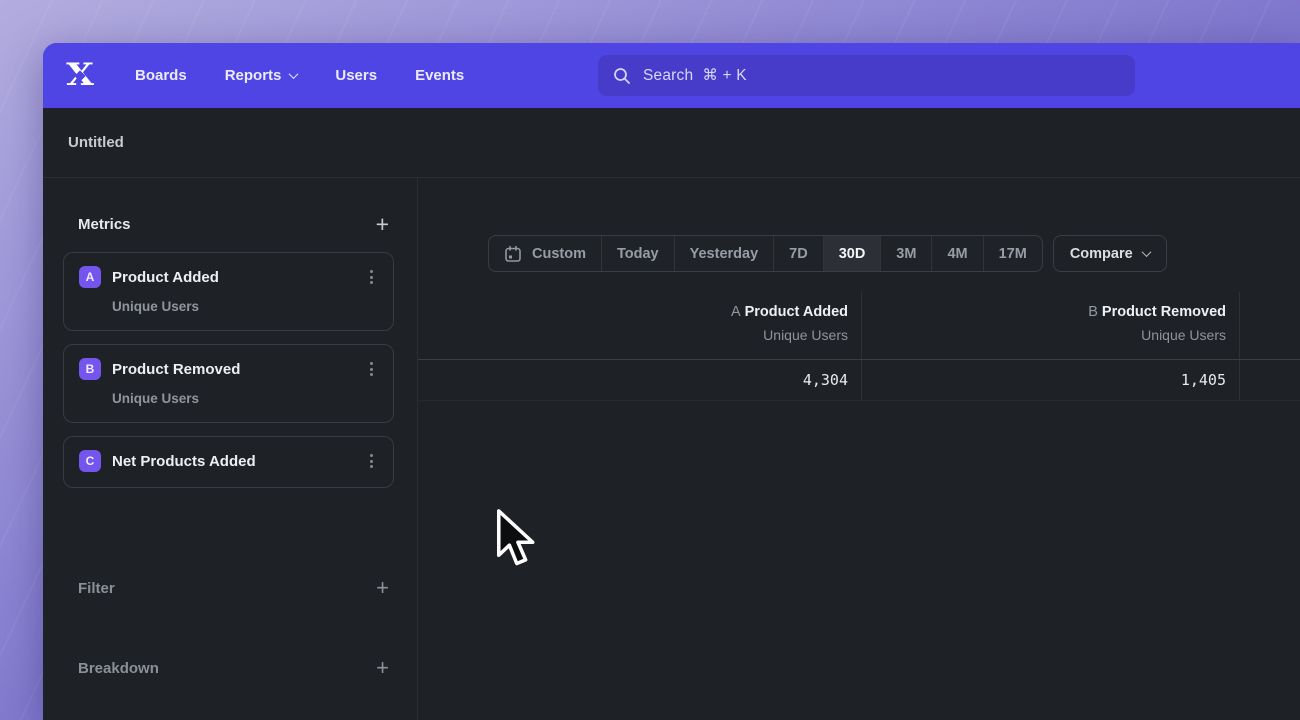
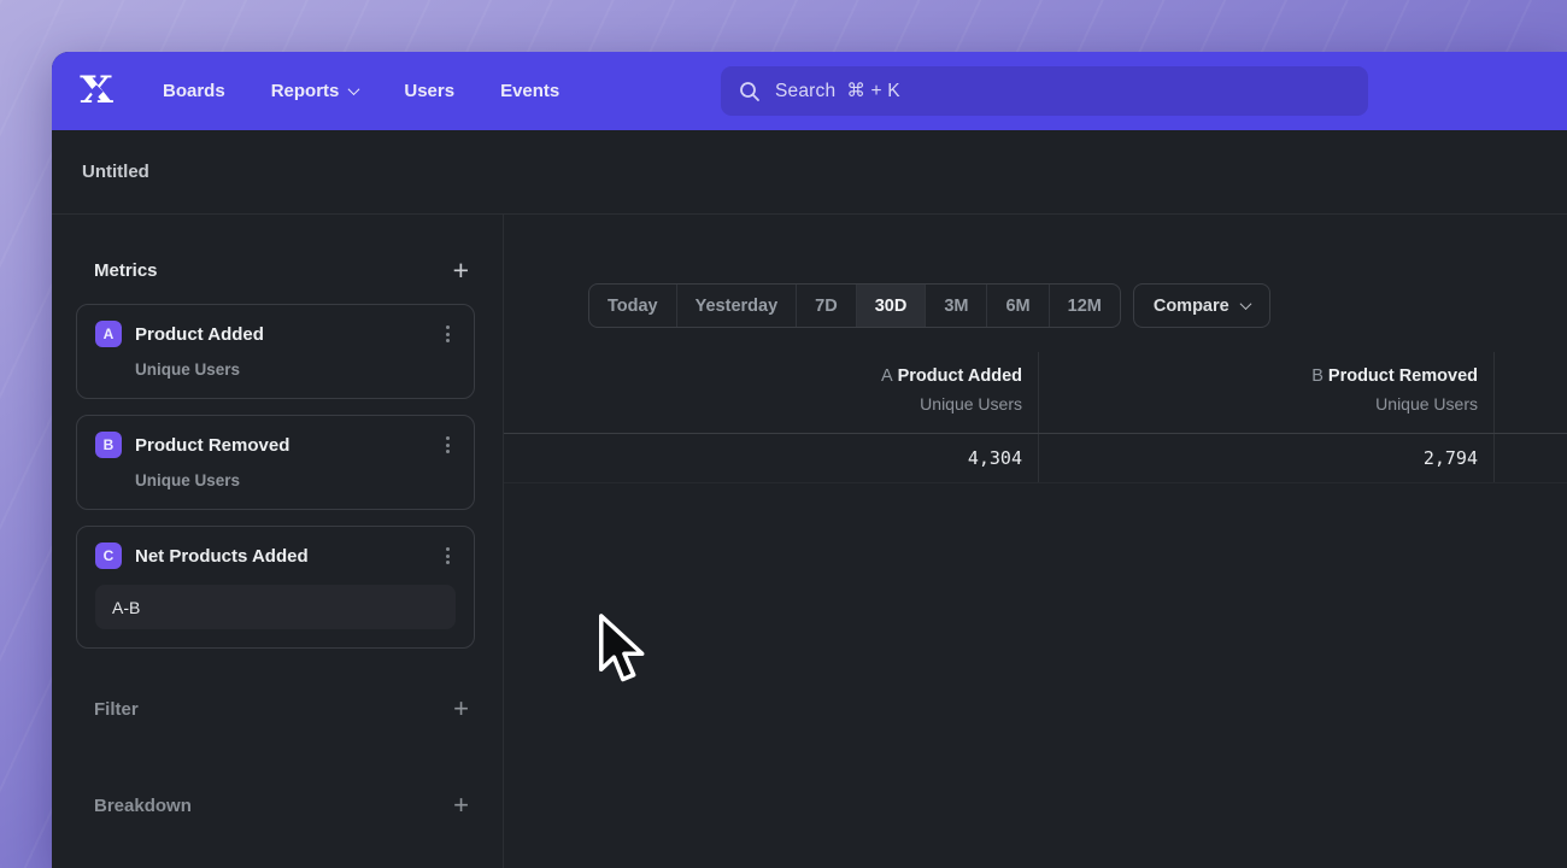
  Boards
  Reports
  Users
  Events
  Search ⌘ + K
  Untitled
  Metrics
  +
  A
  Product Added
  Unique Users
  B
  Product Removed
  Unique Users
  C
  Net Products Added
+ A-B
  Filter
  +
  Breakdown
  +
- Custom
  Today
  Yesterday
  7D
  30D
  3M
- 4M
+ 6M
- 17M
+ 12M
  Compare
  A Product Added
  Unique Users
  B Product Removed
  Unique Users
  4,304
- 1,405
+ 2,794
